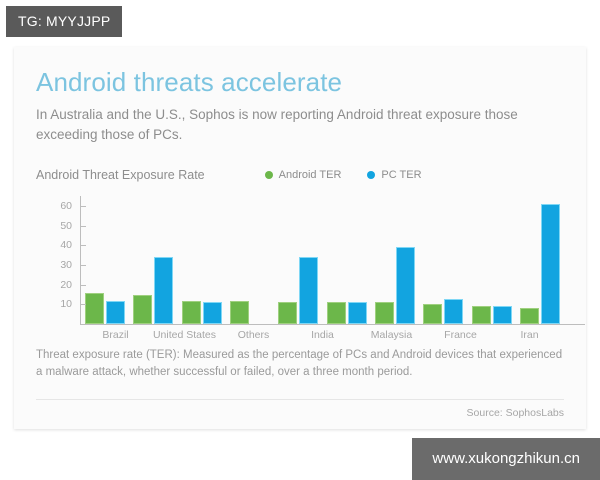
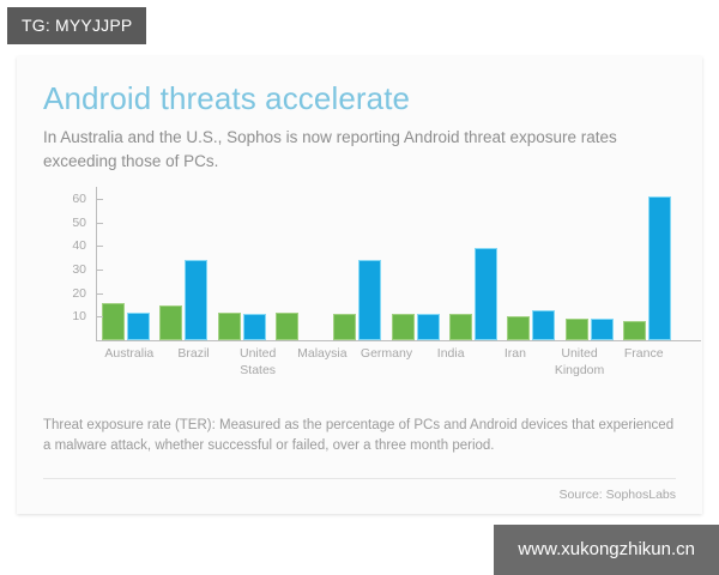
  TG: MYYJJPP
  Android threats accelerate
- In Australia and the U.S., Sophos is now reporting Android threat exposure those exceeding those of PCs.
+ In Australia and the U.S., Sophos is now reporting Android threat exposure rates exceeding those of PCs.
- Android Threat Exposure Rate
- Android TER
- PC TER
  10
  20
  30
  40
  50
  60
+ Australia
  Brazil
  United States
- Others
- India
+ Malaysia
+ Germany
- Malaysia
+ India
- France
+ Iran
+ United Kingdom
- Iran
+ France
  Threat exposure rate (TER): Measured as the percentage of PCs and Android devices that experienced a malware attack, whether successful or failed, over a three month period.
  Source: SophosLabs
  www.xukongzhikun.cn
